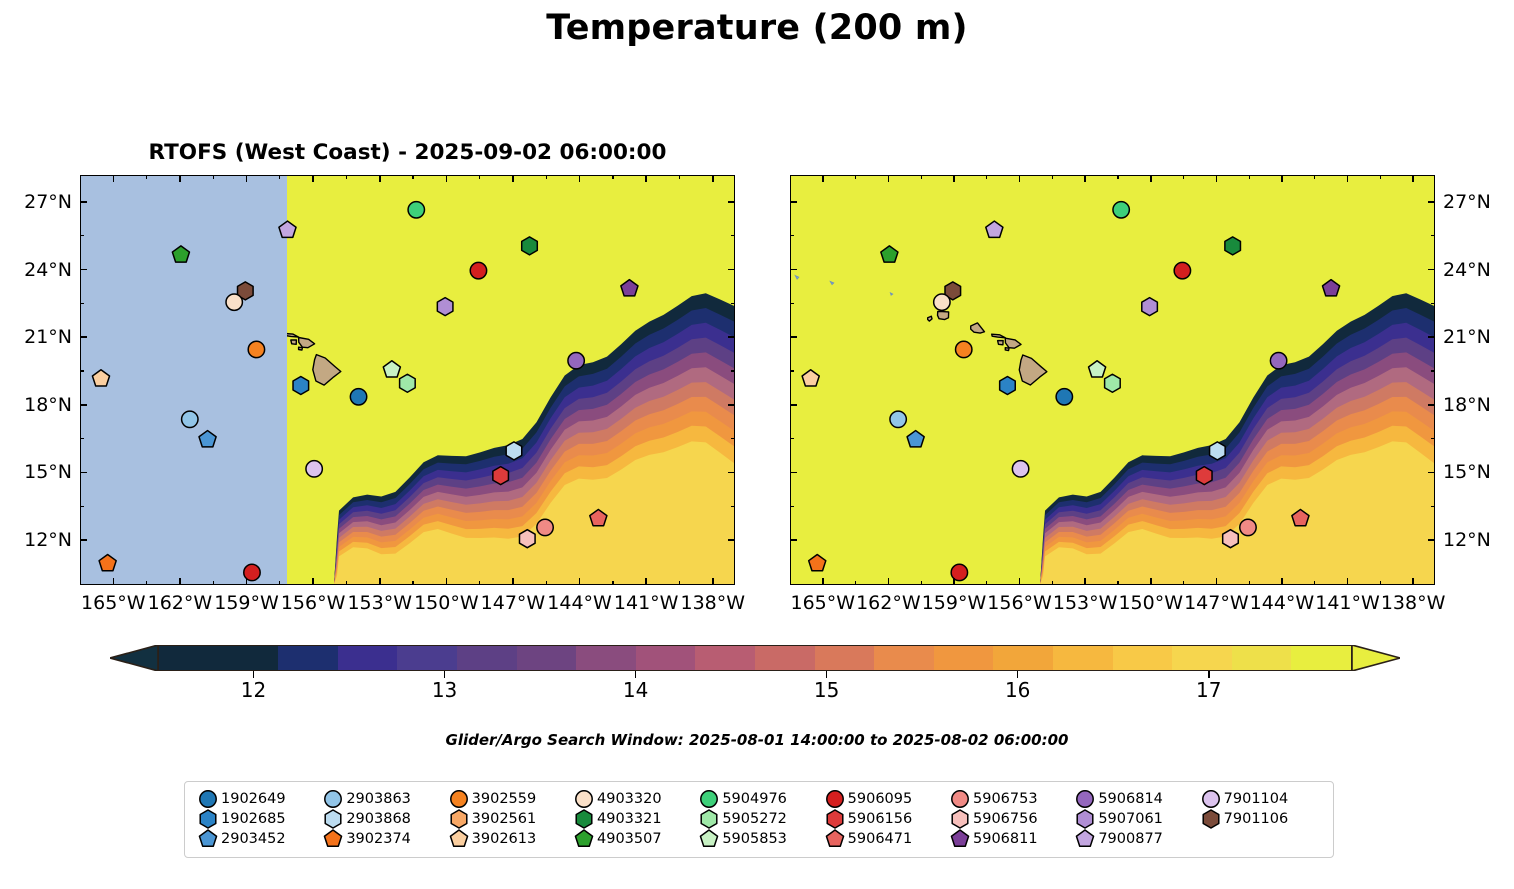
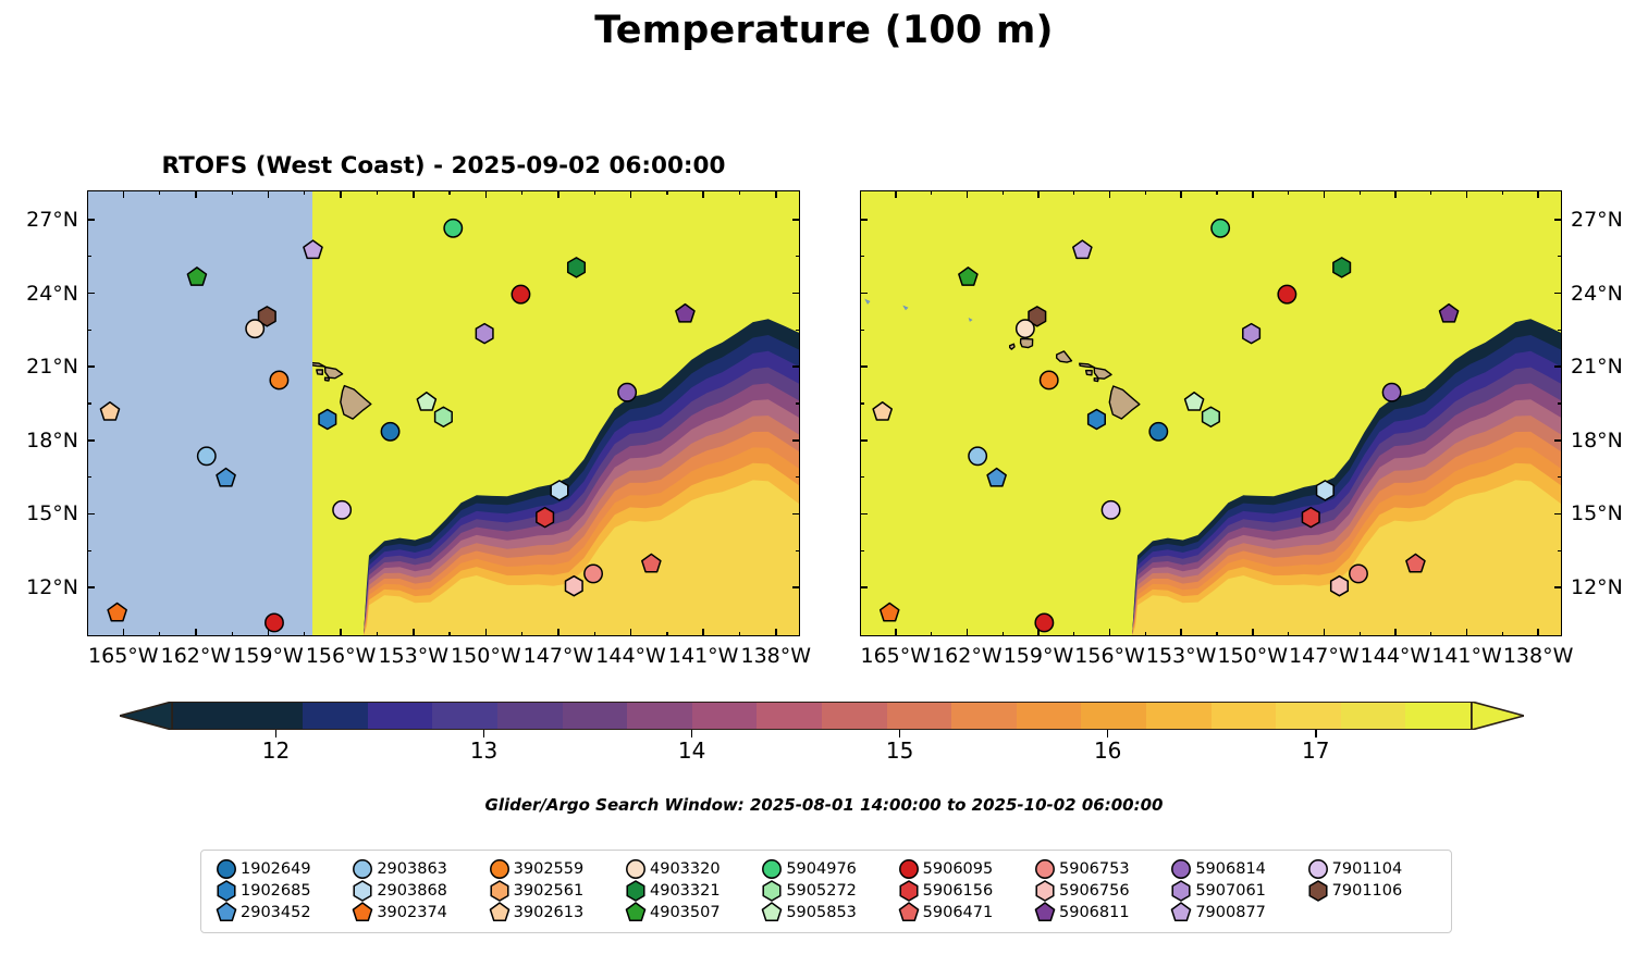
- Temperature (200 m)
+ Temperature (100 m)
  RTOFS (West Coast) - 2025-09-02 06:00:00
  165°W
  162°W
  159°W
  156°W
  153°W
  150°W
  147°W
  144°W
  141°W
  138°W
  27°N
  24°N
  21°N
  18°N
  15°N
  12°N
  165°W
  162°W
  159°W
  156°W
  153°W
  150°W
  147°W
  144°W
  141°W
  138°W
  27°N
  24°N
  21°N
  18°N
  15°N
  12°N
  12
  13
  14
  15
  16
  17
- Glider/Argo Search Window: 2025-08-01 14:00:00 to 2025-08-02 06:00:00
+ Glider/Argo Search Window: 2025-08-01 14:00:00 to 2025-10-02 06:00:00
  1902649
  1902685
  2903452
  2903863
  2903868
  3902374
  3902559
  3902561
  3902613
  4903320
  4903321
  4903507
  5904976
  5905272
  5905853
  5906095
  5906156
  5906471
  5906753
  5906756
  5906811
  5906814
  5907061
  7900877
  7901104
  7901106
